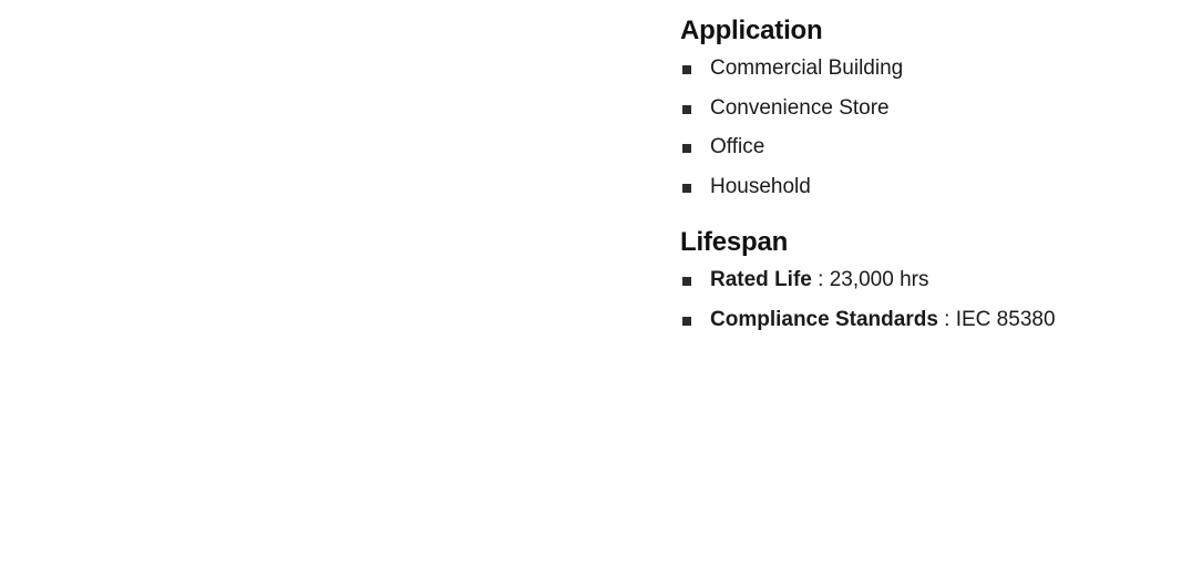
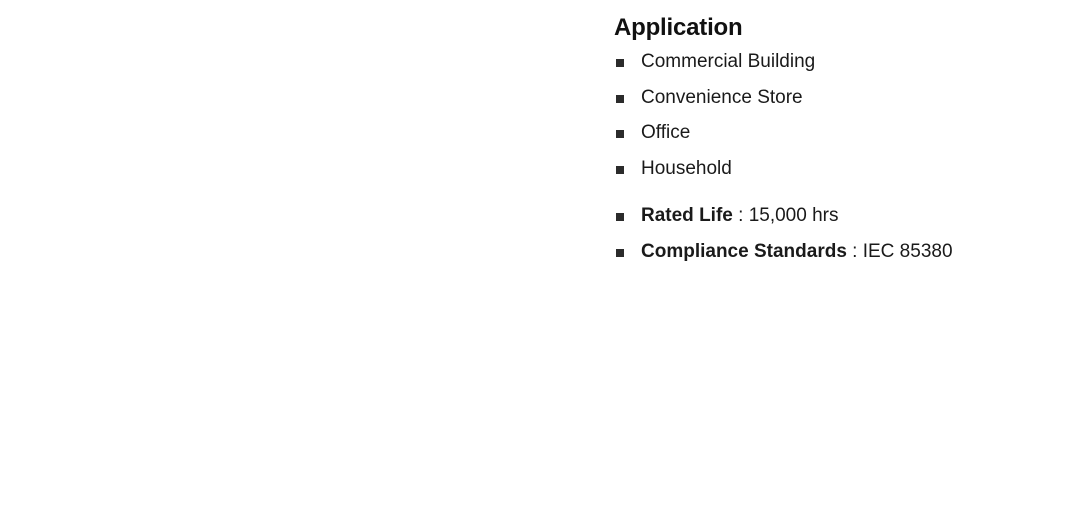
  Application
  Commercial Building
  Convenience Store
  Office
  Household
- Lifespan
- Rated Life : 23,000 hrs
+ Rated Life : 15,000 hrs
  Compliance Standards : IEC 85380
